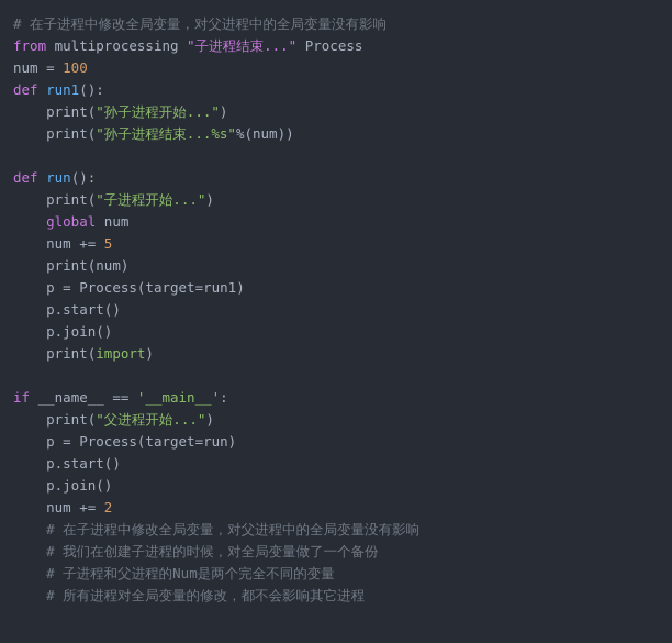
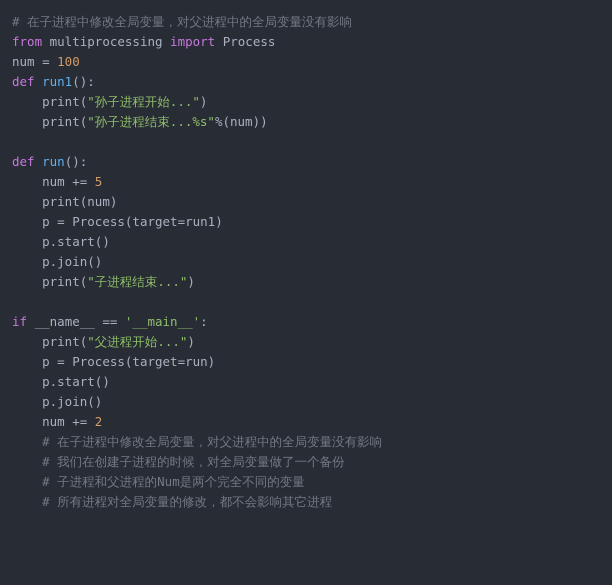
  # 在子进程中修改全局变量，对父进程中的全局变量没有影响
- from multiprocessing "子进程结束..." Process
+ from multiprocessing import Process
  num = 100
  def run1():
  print("孙子进程开始...")
  print("孙子进程结束...%s"%(num))
  def run():
- print("子进程开始...")
- global num
  num += 5
  print(num)
  p = Process(target=run1)
  p.start()
  p.join()
- print(import)
+ print("子进程结束...")
  if __name__ == '__main__':
  print("父进程开始...")
  p = Process(target=run)
  p.start()
  p.join()
  num += 2
  # 在子进程中修改全局变量，对父进程中的全局变量没有影响
  # 我们在创建子进程的时候，对全局变量做了一个备份
  # 子进程和父进程的Num是两个完全不同的变量
  # 所有进程对全局变量的修改，都不会影响其它进程
